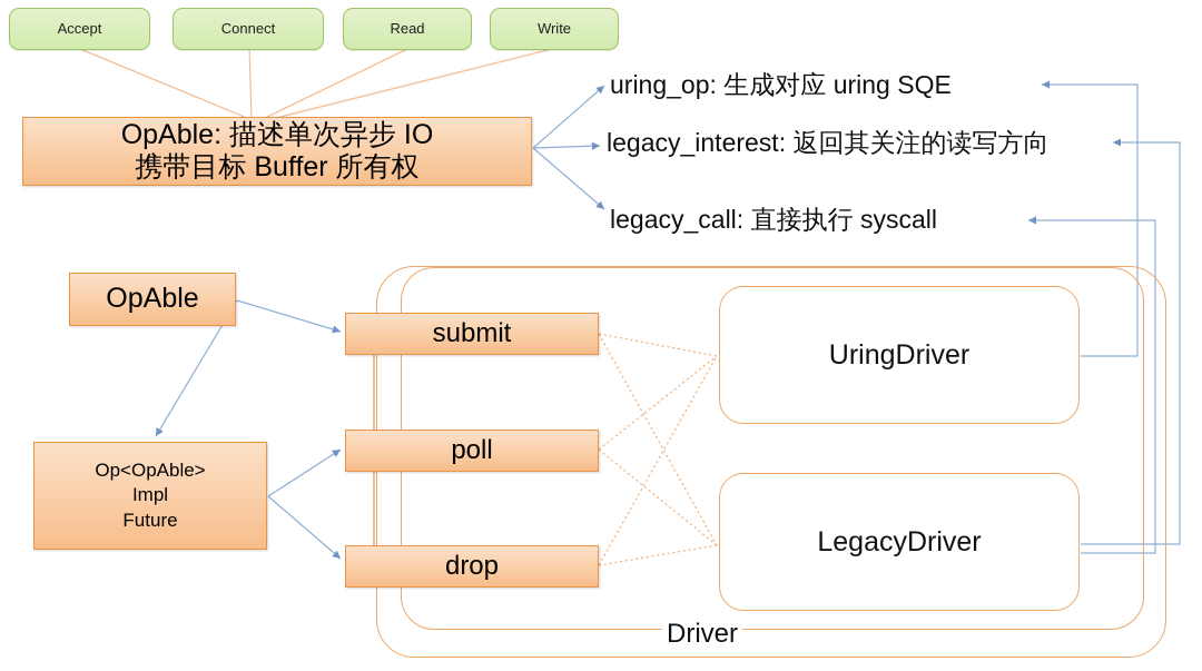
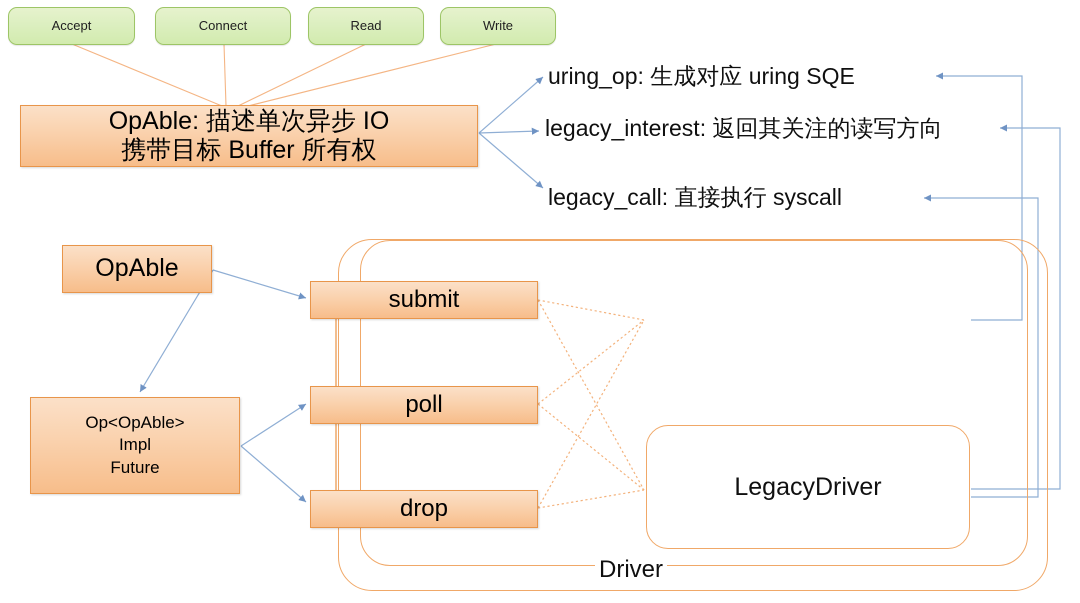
  Accept
  Connect
  Read
  Write
  OpAble: 描述单次异步 IO
  携带目标 Buffer 所有权
  uring_op: 生成对应 uring SQE
  legacy_interest: 返回其关注的读写方向
  legacy_call: 直接执行 syscall
  OpAble
  Op<OpAble>
  Impl
  Future
  submit
  poll
  drop
- UringDriver
  LegacyDriver
  Driver
